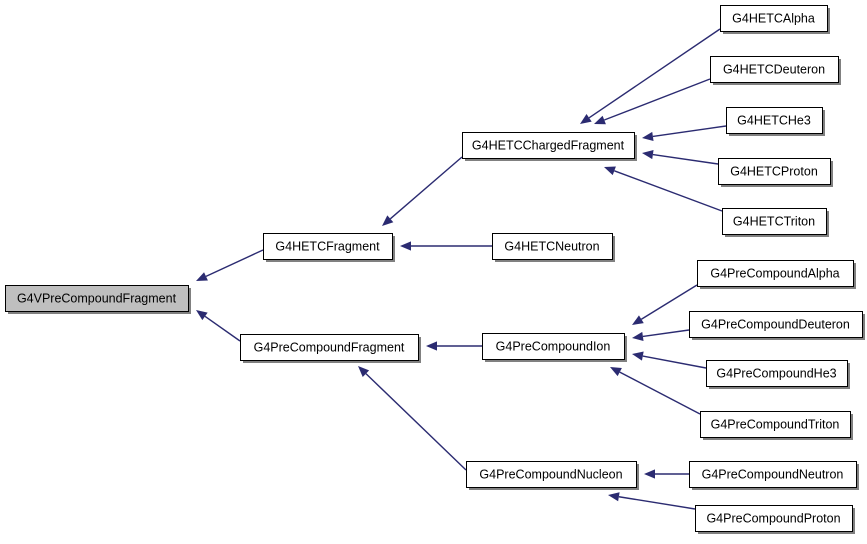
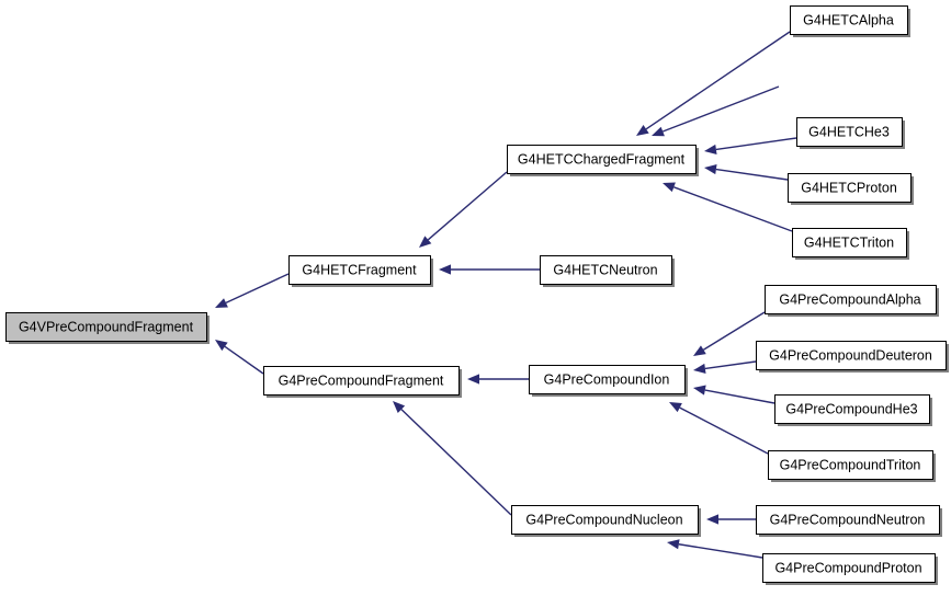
  G4VPreCompoundFragment
  G4HETCFragment
  G4HETCNeutron
  G4HETCChargedFragment
  G4HETCAlpha
- G4HETCDeuteron
  G4HETCHe3
  G4HETCProton
  G4HETCTriton
  G4PreCompoundFragment
  G4PreCompoundIon
  G4PreCompoundAlpha
  G4PreCompoundDeuteron
  G4PreCompoundHe3
  G4PreCompoundTriton
  G4PreCompoundNucleon
  G4PreCompoundNeutron
  G4PreCompoundProton
